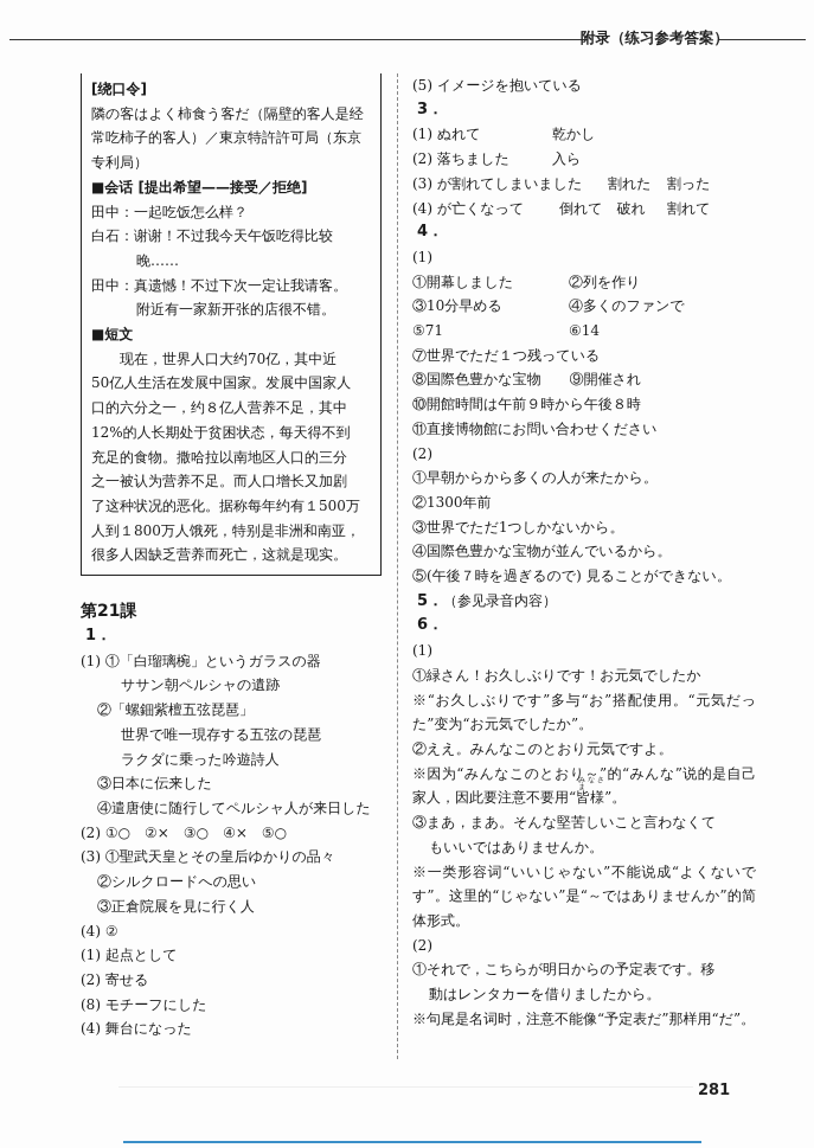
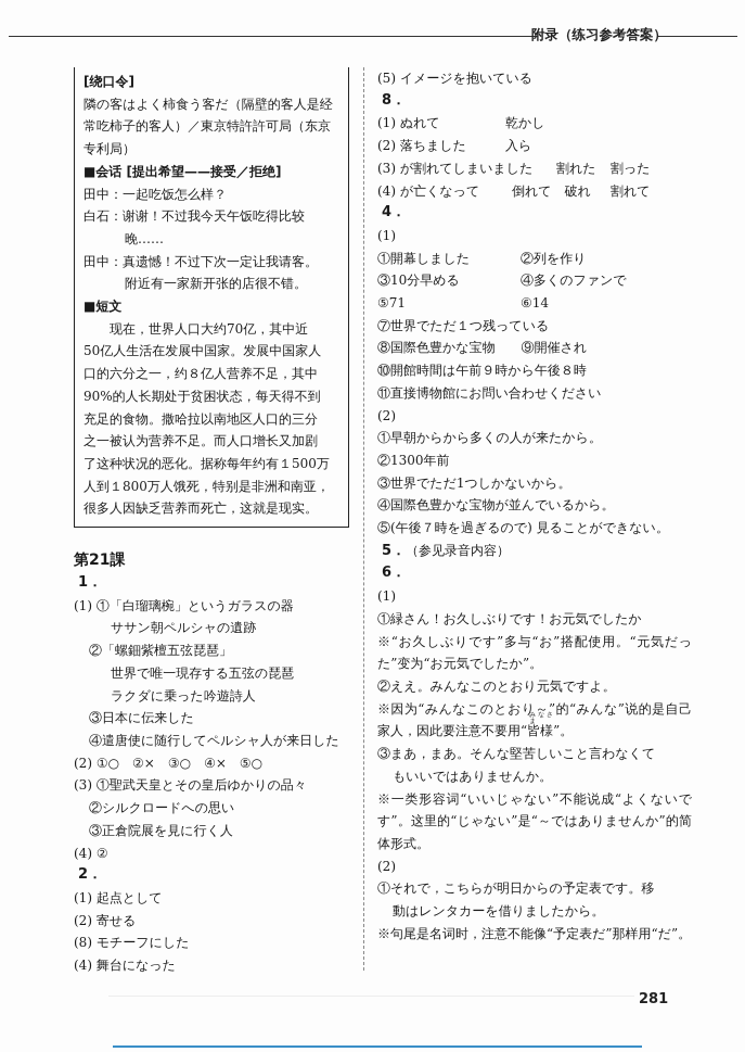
  附录（练习参考答案）
  [绕口令]
  隣の客はよく柿食う客だ（隔壁的客人是经
  常吃柿子的客人）／東京特許許可局（东京
  专利局）
  ■会话 [提出希望——接受／拒绝]
  田中：一起吃饭怎么样？
  白石：谢谢！不过我今天午饭吃得比较
  晚……
  田中：真遗憾！不过下次一定让我请客。
  附近有一家新开张的店很不错。
  ■短文
  现在，世界人口大约70亿，其中近
  50亿人生活在发展中国家。发展中国家人
  口的六分之一，约８亿人营养不足，其中
- 12%的人长期处于贫困状态，每天得不到
+ 90%的人长期处于贫困状态，每天得不到
  充足的食物。撒哈拉以南地区人口的三分
  之一被认为营养不足。而人口增长又加剧
  了这种状况的恶化。据称每年约有１500万
  人到１800万人饿死，特别是非洲和南亚，
  很多人因缺乏营养而死亡，这就是现实。
  第21課
  1．
  (1) ①「白瑠璃椀」というガラスの器
  ササン朝ペルシャの遺跡
  ②「螺鈿紫檀五弦琵琶」
  世界で唯一現存する五弦の琵琶
  ラクダに乗った吟遊詩人
  ③日本に伝来した
  ④遣唐使に随行してペルシャ人が来日した
  (2) ①○ ②× ③○ ④× ⑤○
  (3) ①聖武天皇とその皇后ゆかりの品々
  ②シルクロードへの思い
  ③正倉院展を見に行く人
  (4) ②
+ 2．
  (1) 起点として
  (2) 寄せる
  (8) モチーフにした
  (4) 舞台になった
  (5) イメージを抱いている
- 3．
+ 8．
  (1) ぬれて
  乾かし
  (2) 落ちました
  入ら
  (3) が割れてしまいました
  割れた
  割った
  (4) が亡くなって
  倒れて 破れ
  割れて
  4．
  (1)
  ①開幕しました
  ②列を作り
  ③10分早める
  ④多くのファンで
  ⑤71
  ⑥14
  ⑦世界でただ１つ残っている
  ⑧国際色豊かな宝物 ⑨開催され
  ⑩開館時間は午前９時から午後８時
  ⑪直接博物館にお問い合わせください
  (2)
  ①早朝からから多くの人が来たから。
  ②1300年前
  ③世界でただ1つしかないから。
  ④国際色豊かな宝物が並んでいるから。
  ⑤(午後７時を過ぎるので) 見ることができない。
  5．（参见录音内容）
  6．
  (1)
  ①緑さん！お久しぶりです！お元気でしたか
  ※“お久しぶりです”多与“お”搭配使用。“元気だった”变为“お元気でしたか”。
  ②ええ。みんなこのとおり元気ですよ。
  ※因为“みんなこのとおり～”的“みんな”说的是自己家人，因此要注意不要用“
  皆様”。
  ③まあ，まあ。そんな堅苦しいこと言わなくて
  もいいではありませんか。
  ※一类形容词“いいじゃない”不能说成“よくないです”。这里的“じゃない”是“～ではありませんか”的简体形式。
  (2)
  ①それで，こちらが明日からの予定表です。移
  動はレンタカーを借りましたから。
  ※句尾是名词时，注意不能像“予定表だ”那样用“だ”。
  281
